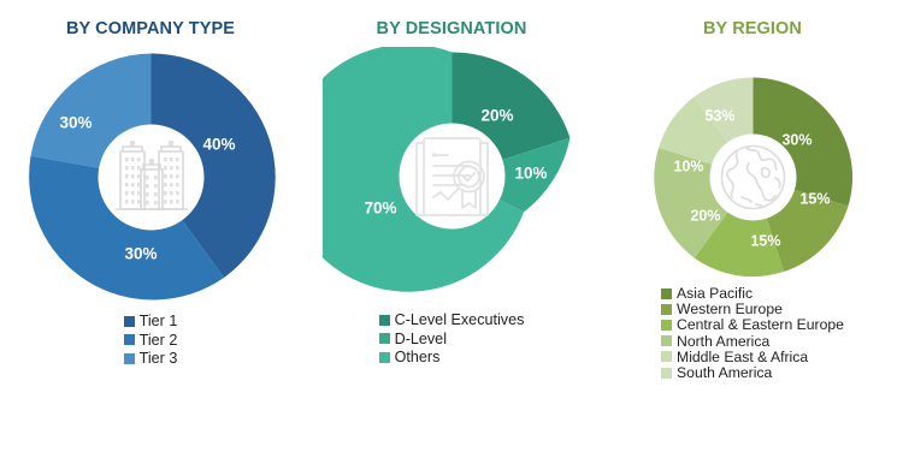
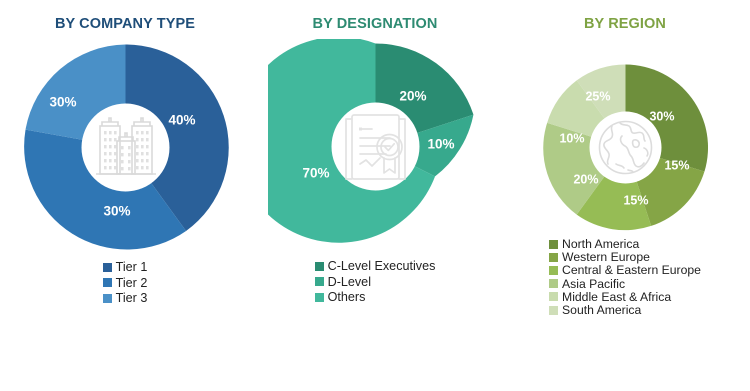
  BY COMPANY TYPE
  40%
  30%
  30%
  Tier 1
  Tier 2
  Tier 3
  BY DESIGNATION
  20%
  10%
  70%
  C-Level Executives
  D-Level
  Others
  BY REGION
  30%
  15%
  15%
  20%
  10%
- 53%
+ 25%
- Asia Pacific
+ North America
  Western Europe
  Central & Eastern Europe
- North America
+ Asia Pacific
  Middle East & Africa
  South America
